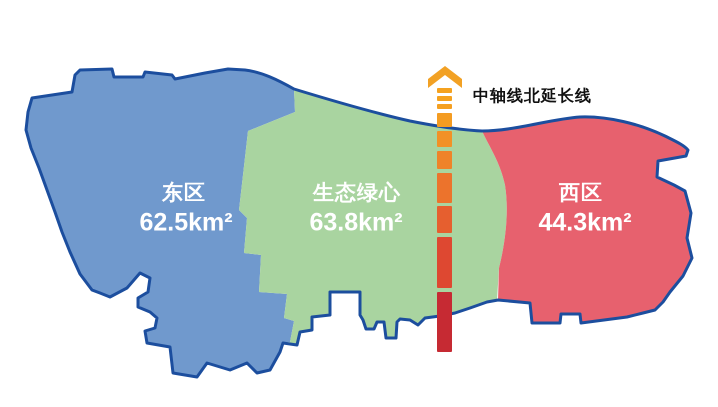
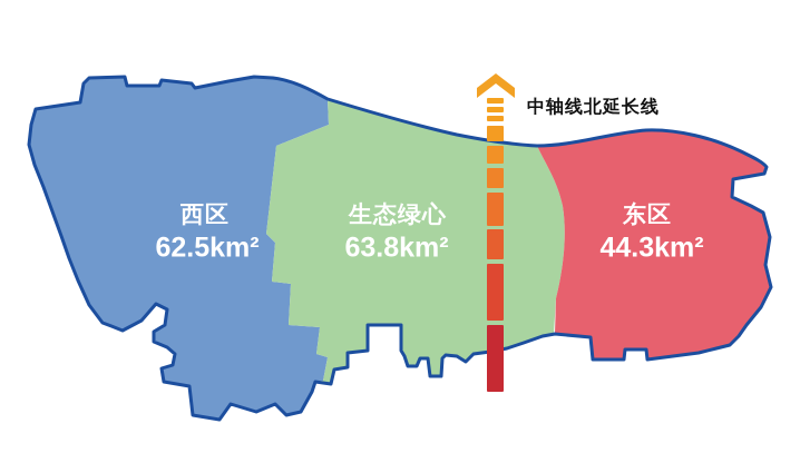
- 东区
+ 西区
  62.5km²
  生态绿心
  63.8km²
- 西区
+ 东区
  44.3km²
  中轴线北延长线
